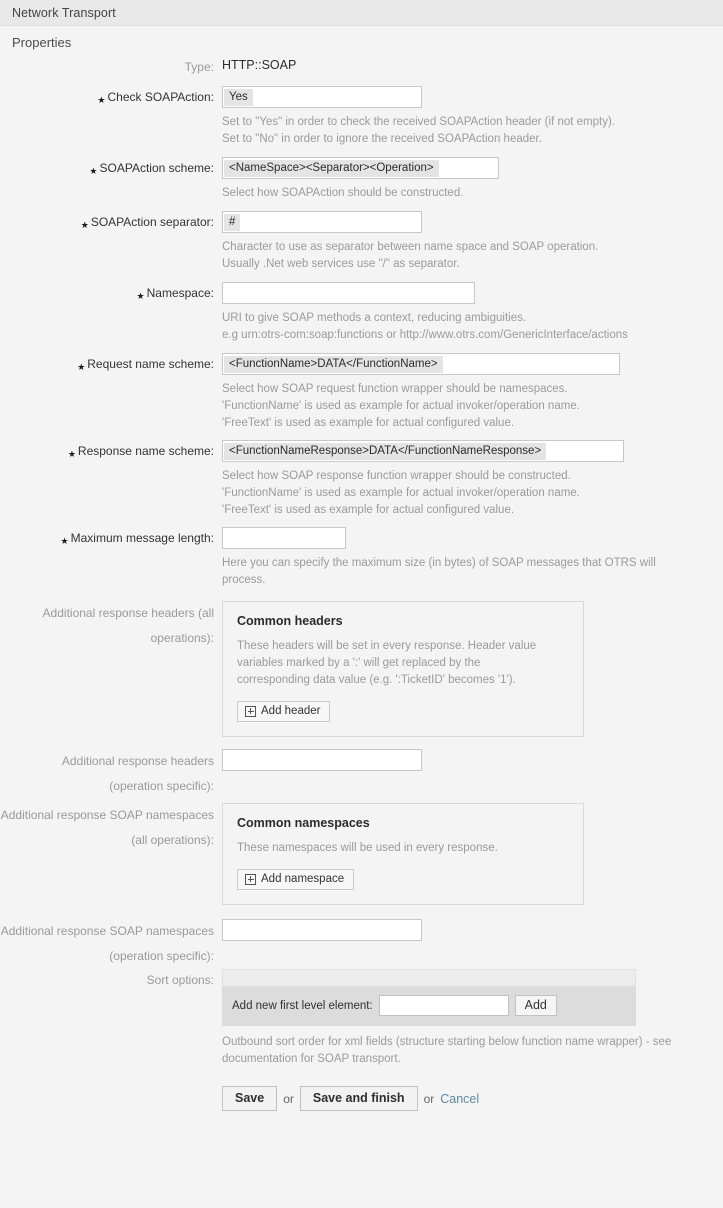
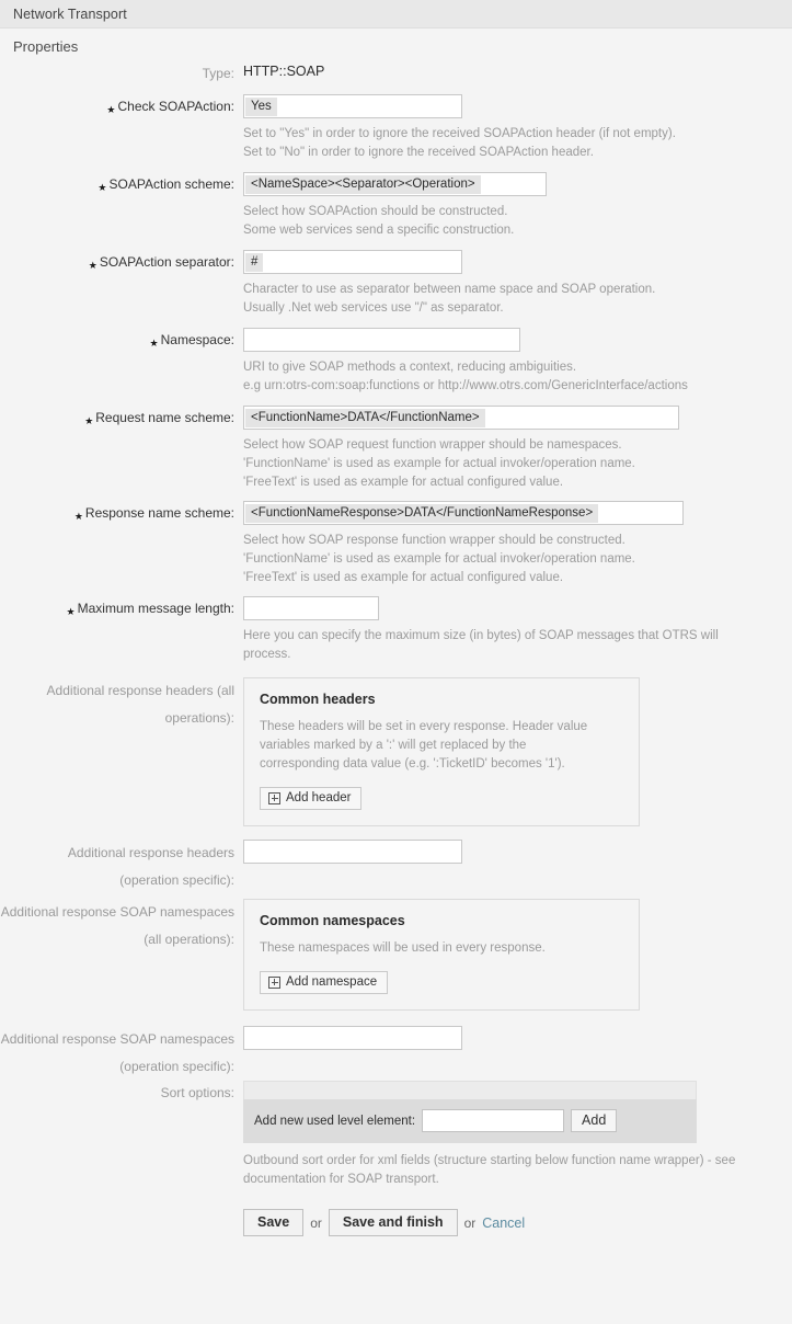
  Network Transport
  Properties
  Type:
  HTTP::SOAP
  ★
  Check SOAPAction:
  Yes
- Set to "Yes" in order to check the received SOAPAction header (if not empty).
+ Set to "Yes" in order to ignore the received SOAPAction header (if not empty).
  Set to "No" in order to ignore the received SOAPAction header.
  ★
  SOAPAction scheme:
  <NameSpace><Separator><Operation>
  Select how SOAPAction should be constructed.
+ Some web services send a specific construction.
  ★
  SOAPAction separator:
  #
  Character to use as separator between name space and SOAP operation.
  Usually .Net web services use "/" as separator.
  ★
  Namespace:
  URI to give SOAP methods a context, reducing ambiguities.
  e.g urn:otrs-com:soap:functions or http://www.otrs.com/GenericInterface/actions
  ★
  Request name scheme:
  <FunctionName>DATA</FunctionName>
  Select how SOAP request function wrapper should be namespaces.
  'FunctionName' is used as example for actual invoker/operation name.
  'FreeText' is used as example for actual configured value.
  ★
  Response name scheme:
  <FunctionNameResponse>DATA</FunctionNameResponse>
  Select how SOAP response function wrapper should be constructed.
  'FunctionName' is used as example for actual invoker/operation name.
  'FreeText' is used as example for actual configured value.
  ★
  Maximum message length:
  Here you can specify the maximum size (in bytes) of SOAP messages that OTRS will
  process.
  Additional response headers (all
  operations):
  Common headers
  These headers will be set in every response. Header value
  variables marked by a ':' will get replaced by the
  corresponding data value (e.g. ':TicketID' becomes '1').
  Add header
  Additional response headers
  (operation specific):
  Additional response SOAP namespaces
  (all operations):
  Common namespaces
  These namespaces will be used in every response.
  Add namespace
  Additional response SOAP namespaces
  (operation specific):
  Sort options:
- Add new first level element:
+ Add new used level element:
  Add
  Outbound sort order for xml fields (structure starting below function name wrapper) - see
  documentation for SOAP transport.
  Save
  or
  Save and finish
  or
  Cancel
